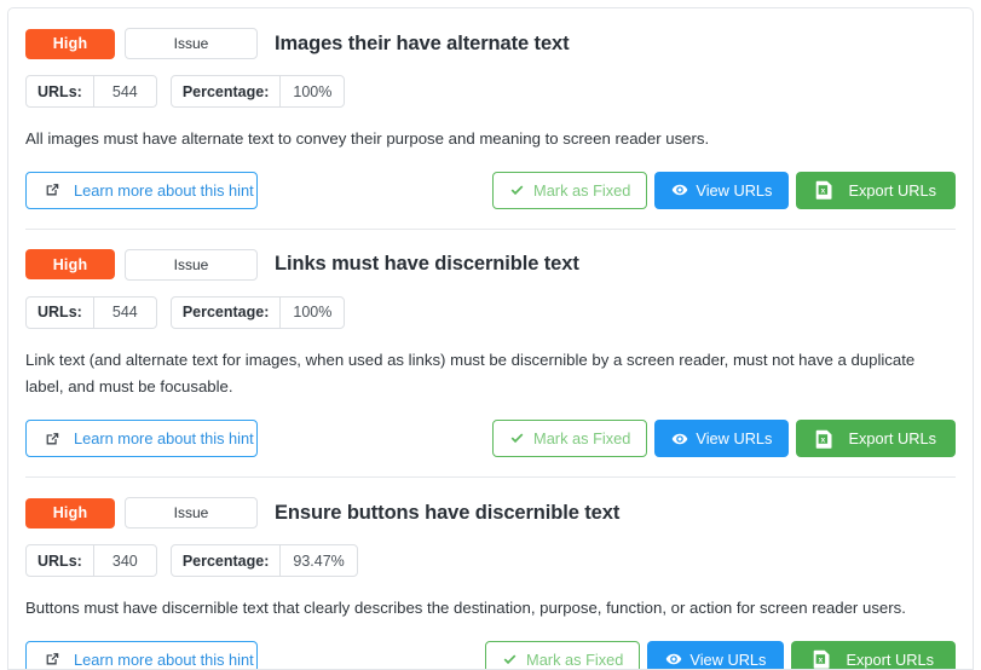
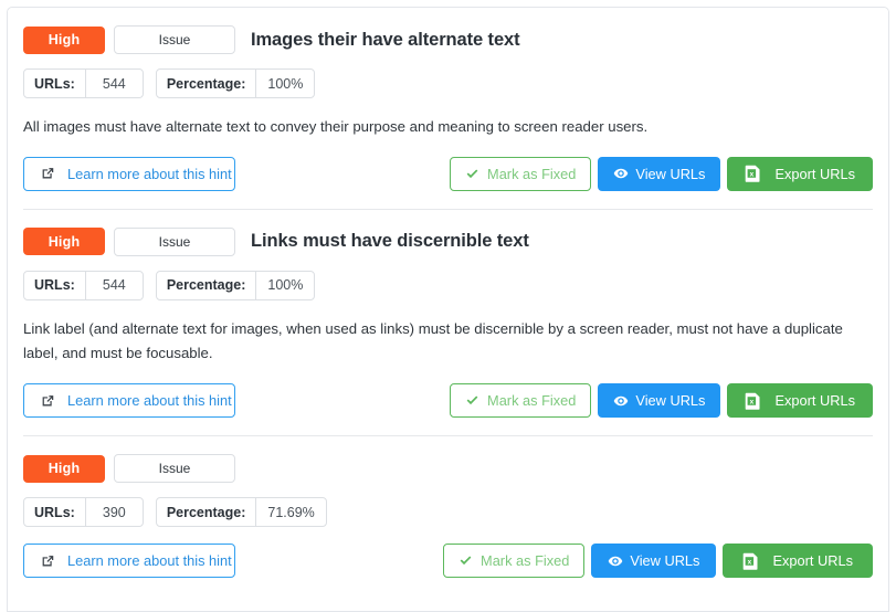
  High
  Issue
  Images their have alternate text
  URLs:
  544
  Percentage:
  100%
  All images must have alternate text to convey their purpose and meaning to screen reader users.
  Learn more about this hint
  Mark as Fixed
  View URLs
  Export URLs
  High
  Issue
  Links must have discernible text
  URLs:
  544
  Percentage:
  100%
- Link text (and alternate text for images, when used as links) must be discernible by a screen reader, must not have a duplicate label, and must be focusable.
+ Link label (and alternate text for images, when used as links) must be discernible by a screen reader, must not have a duplicate label, and must be focusable.
  Learn more about this hint
  Mark as Fixed
  View URLs
  Export URLs
  High
  Issue
- Ensure buttons have discernible text
  URLs:
- 340
+ 390
  Percentage:
- 93.47%
+ 71.69%
- Buttons must have discernible text that clearly describes the destination, purpose, function, or action for screen reader users.
  Learn more about this hint
  Mark as Fixed
  View URLs
  Export URLs
